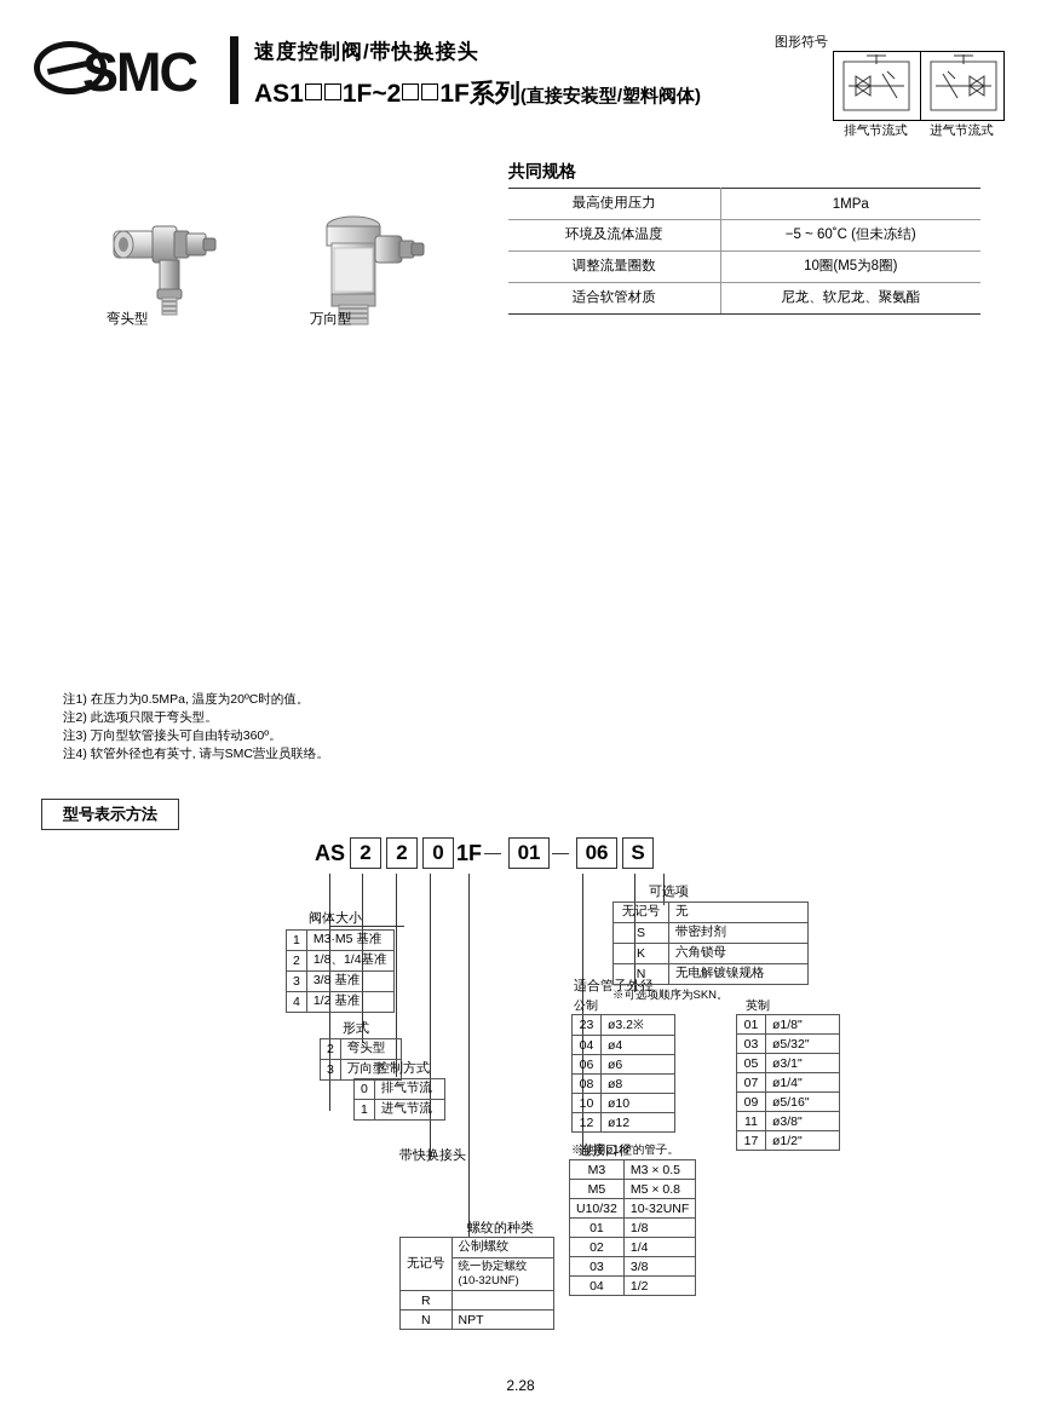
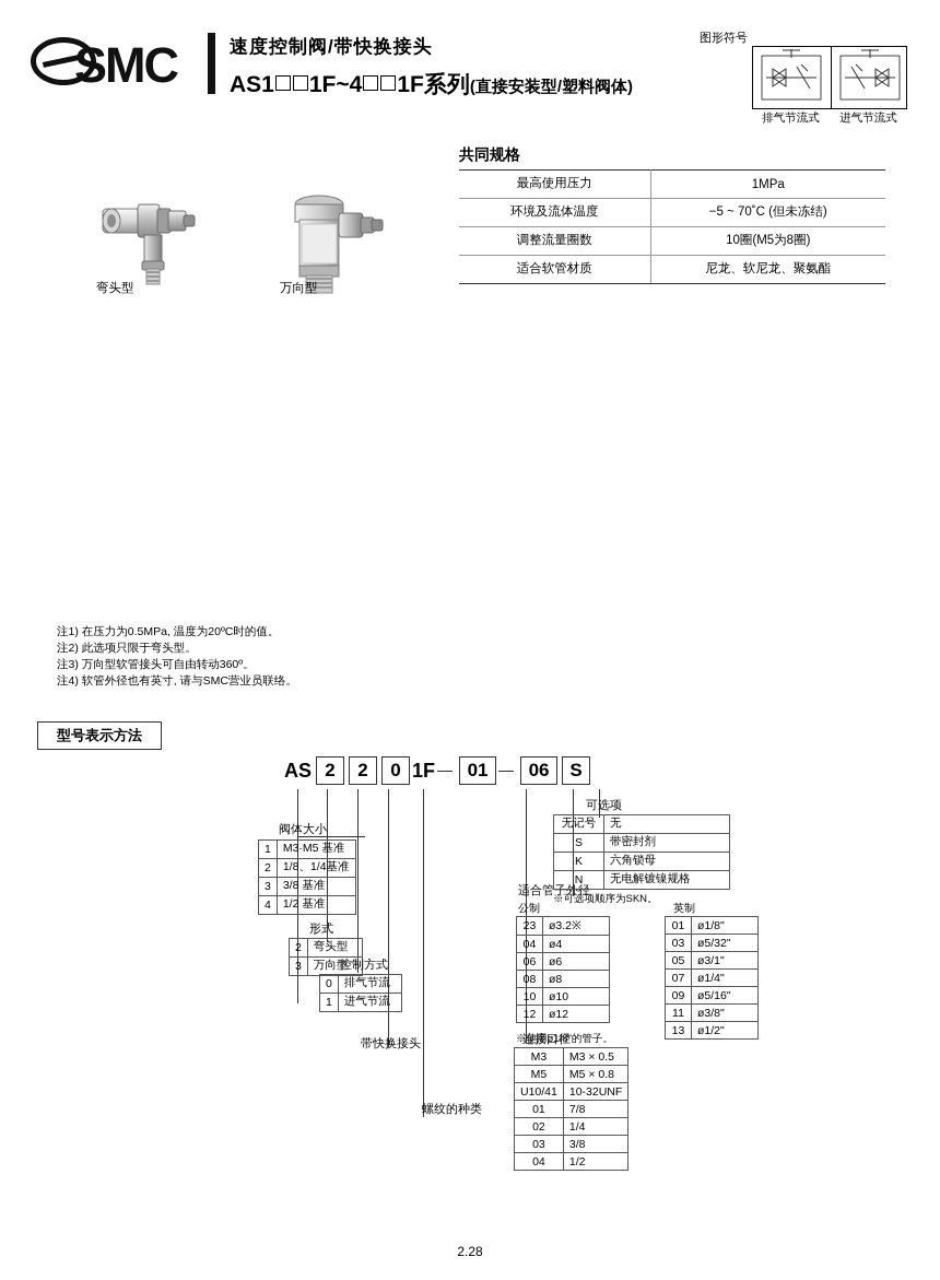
  SMC
  速度控制阀/带快换接头
- AS1 1F~2 1F系列(直接安装型/塑料阀体)
+ AS1 1F~4 1F系列(直接安装型/塑料阀体)
  图形符号
  排气节流式
  进气节流式
  弯头型
  万向型
  共同规格
  最高使用压力	1MPa
- 环境及流体温度	−5 ~ 60˚C (但未冻结)
+ 环境及流体温度	−5 ~ 70˚C (但未冻结)
  调整流量圈数	10圈(M5为8圈)
  适合软管材质	尼龙、软尼龙、聚氨酯
  注1) 在压力为0.5MPa, 温度为20ºC时的值。
  注2) 此选项只限于弯头型。
  注3) 万向型软管接头可自由转动360º。
  注4) 软管外径也有英寸, 请与SMC营业员联络。
  型号表示方法
  AS
  2
  2
  0
  1F
  01
  06
  S
  阀体大小
  1	M3·M5 基准
  2	1/8、1/4基准
  3	3/8 基准
  4	1/2 基准
  形式
  2	弯头型
  3	万向型
  控制方式
  0	排气节流
  1	进气节流
  带快换接头
  螺纹的种类
- 无记号	公制螺纹
- 统一协定螺纹(10-32UNF)
- R
- N	NPT
  连接口径
  M3	M3 × 0.5
  M5	M5 × 0.8
- U10/32	10-32UNF
+ U10/41	10-32UNF
- 01	1/8
+ 01	7/8
  02	1/4
  03	3/8
  04	1/2
  适合管子外径
  公制
  英制
  23	ø3.2※
  04	ø4
  06	ø6
  08	ø8
  10	ø10
  12	ø12
  01	ø1/8"
  03	ø5/32"
  05	ø3/1"
  07	ø1/4"
  09	ø5/16"
  11	ø3/8"
- 17	ø1/2"
+ 13	ø1/2"
  ※使用ø1/8"的管子。
  可选项
  无记号	无
  S	带密封剂
  K	六角锁母
  N	无电解镀镍规格
  ※可选项顺序为SKN。
  2.28
